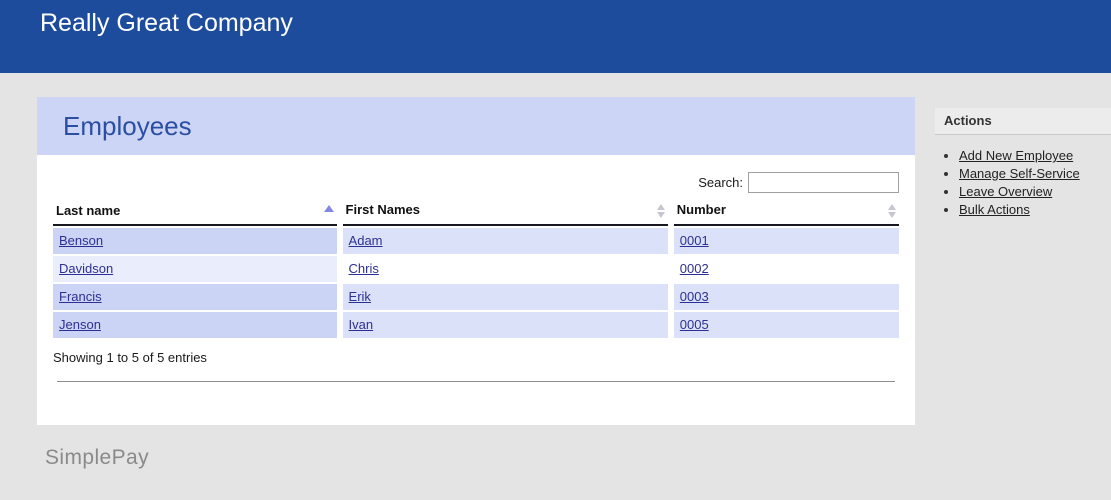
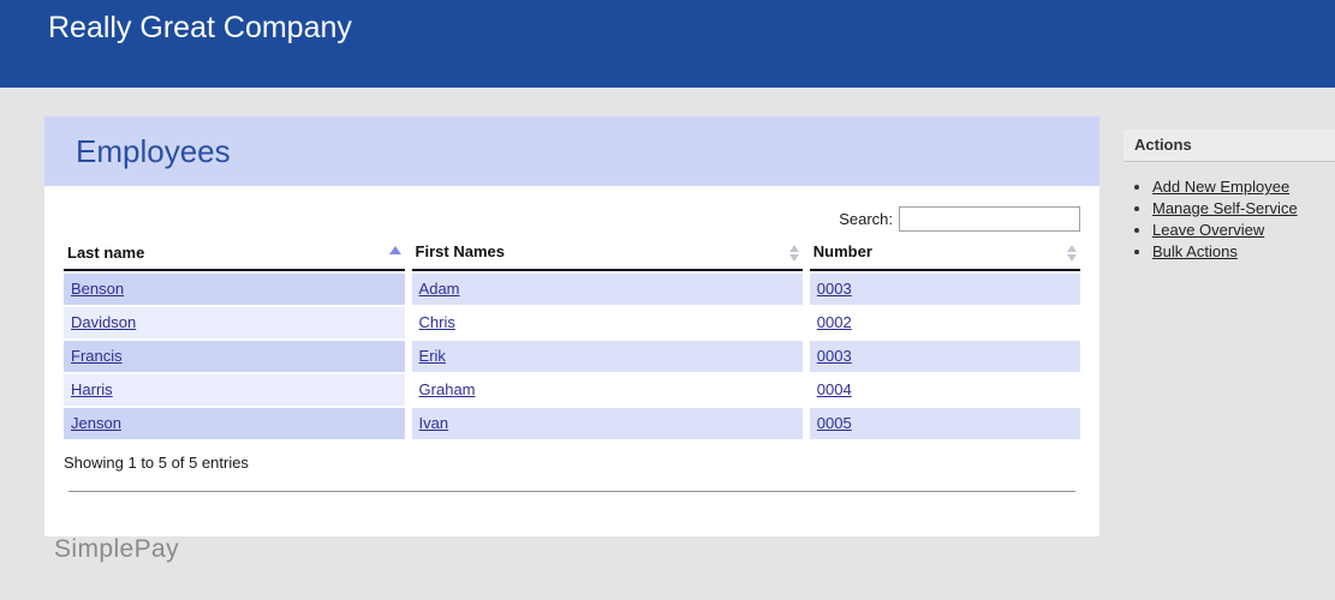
  Really Great Company
  Employees
  Search:
  Last name	First Names	Number
- Benson	Adam	0001
+ Benson	Adam	0003
  Davidson	Chris	0002
  Francis	Erik	0003
+ Harris	Graham	0004
  Jenson	Ivan	0005
  Showing 1 to 5 of 5 entries
  Actions
  Add New Employee
  Manage Self-Service
  Leave Overview
  Bulk Actions
  SimplePay
